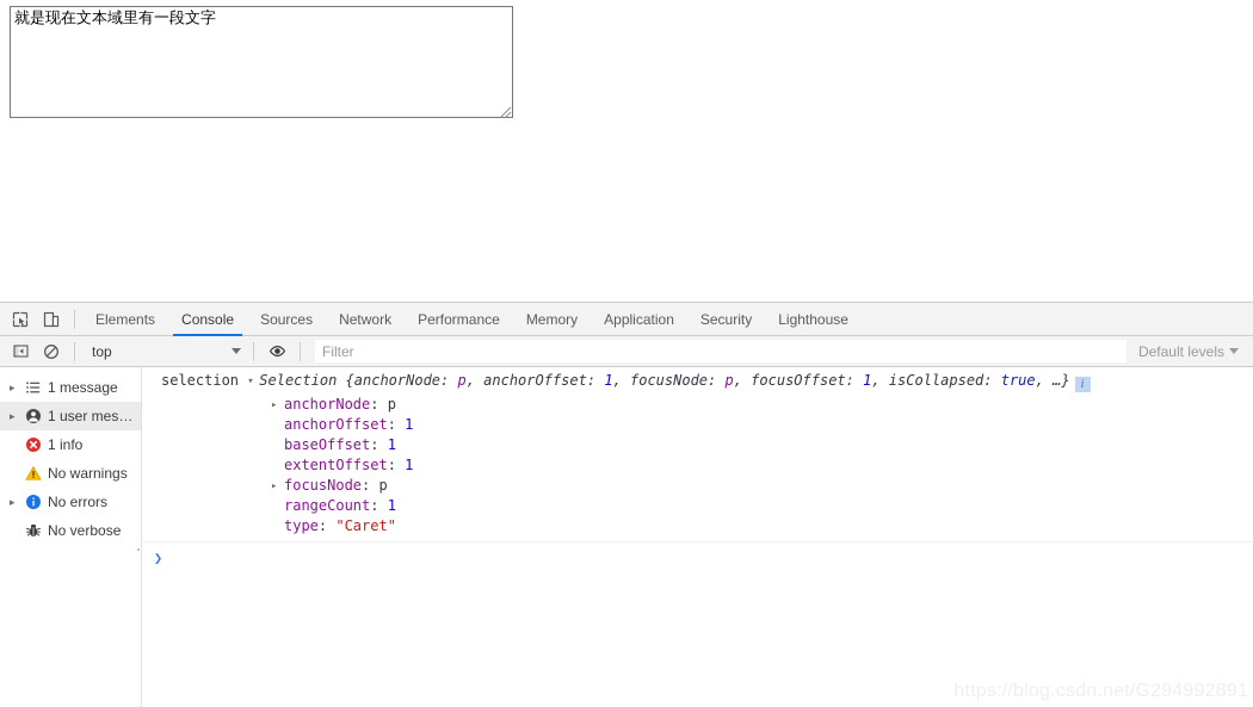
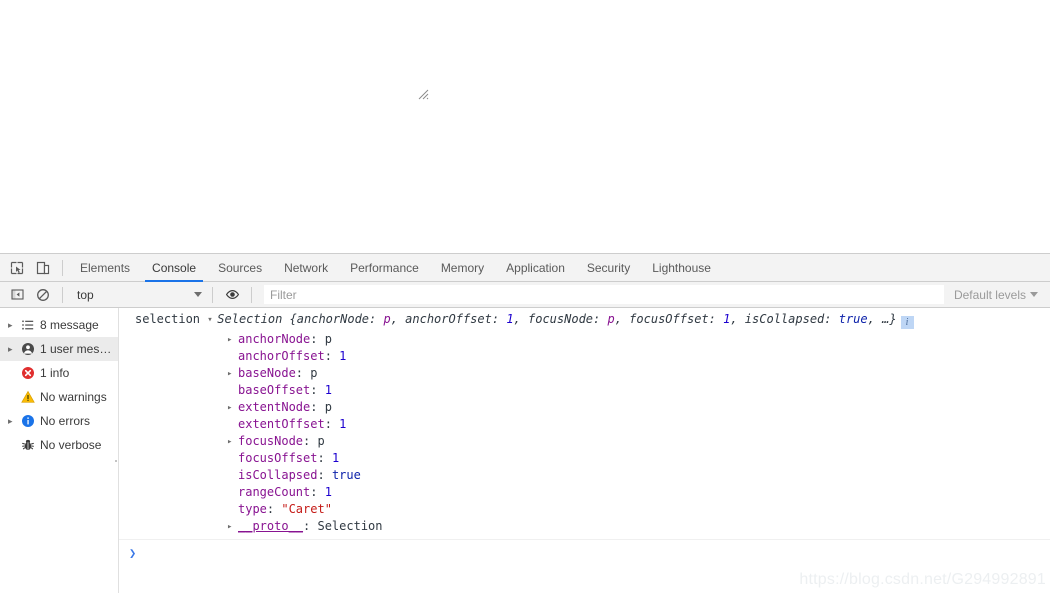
- 就是现在文本域里有一段文字
  Elements
  Console
  Sources
  Network
  Performance
  Memory
  Application
  Security
  Lighthouse
  top
  Filter
  Default levels
  ▸
- 1 message
+ 8 message
  ▸
  1 user mes…
  1 info
  No warnings
  ▸
  No errors
  No verbose
  selection ▾ Selection {anchorNode: p, anchorOffset: 1, focusNode: p, focusOffset: 1, isCollapsed: true, …} i
  ▸ anchorNode: p
  anchorOffset: 1
+ ▸ baseNode: p
  baseOffset: 1
+ ▸ extentNode: p
  extentOffset: 1
  ▸ focusNode: p
+ focusOffset: 1
+ isCollapsed: true
  rangeCount: 1
  type: "Caret"
+ ▸ __proto__: Selection
  ❯
